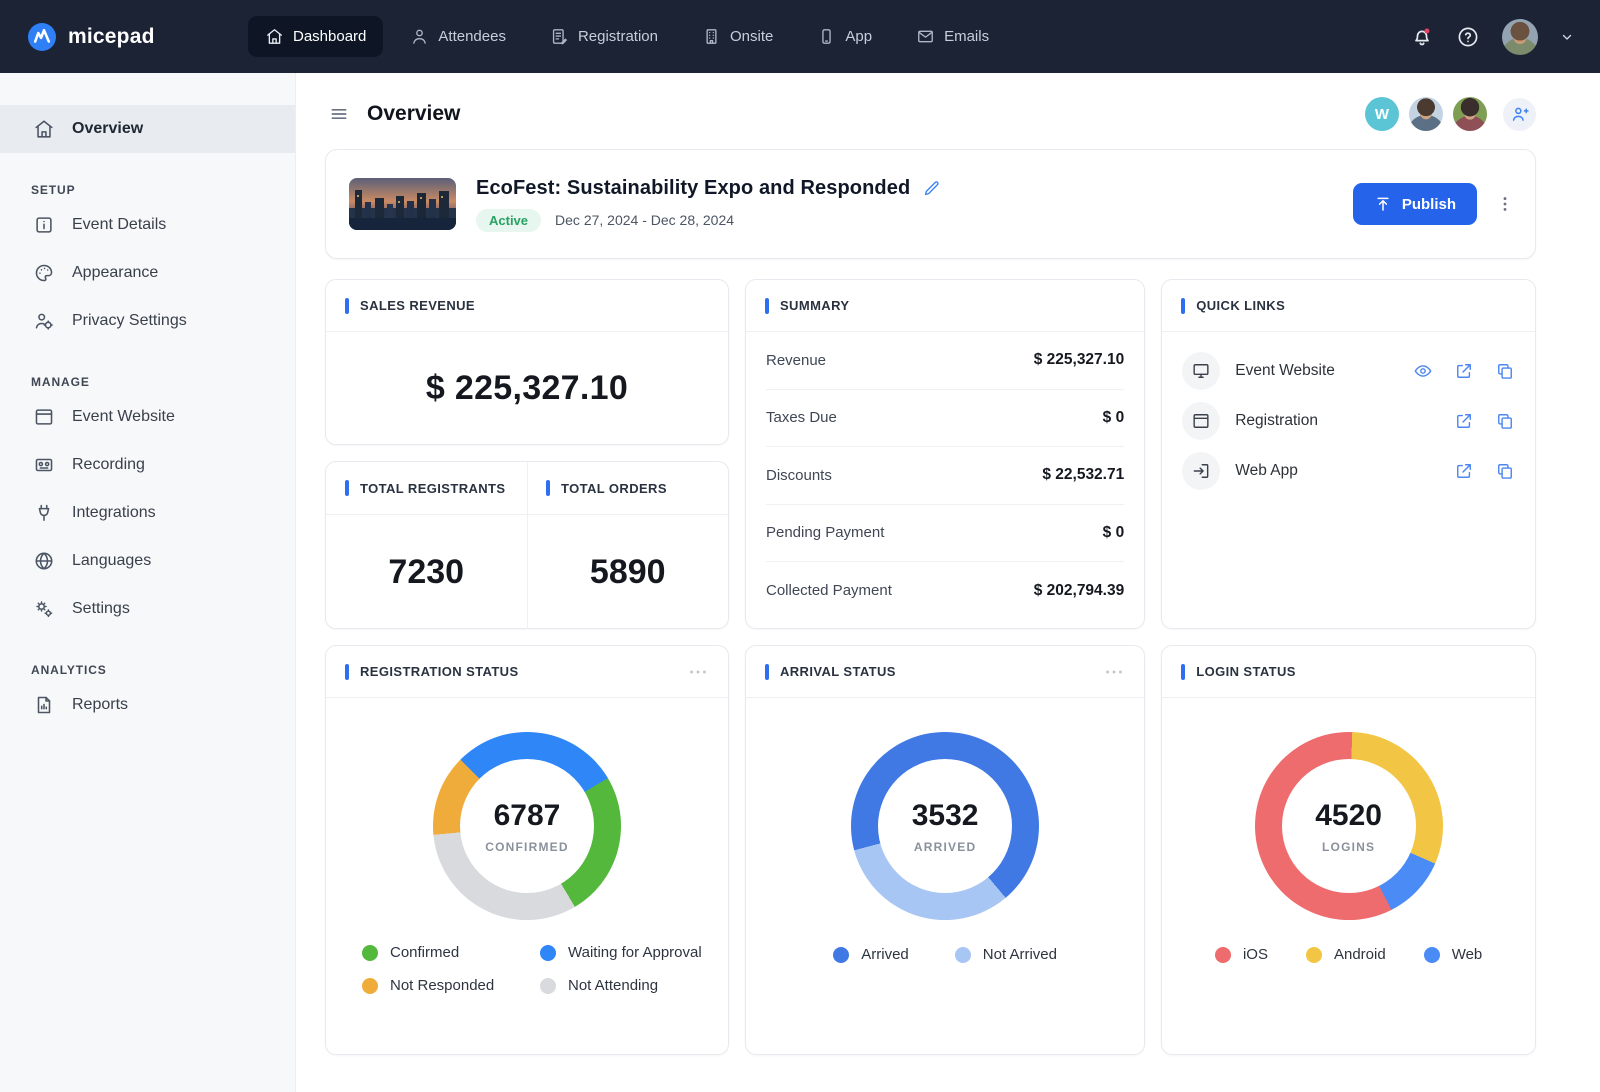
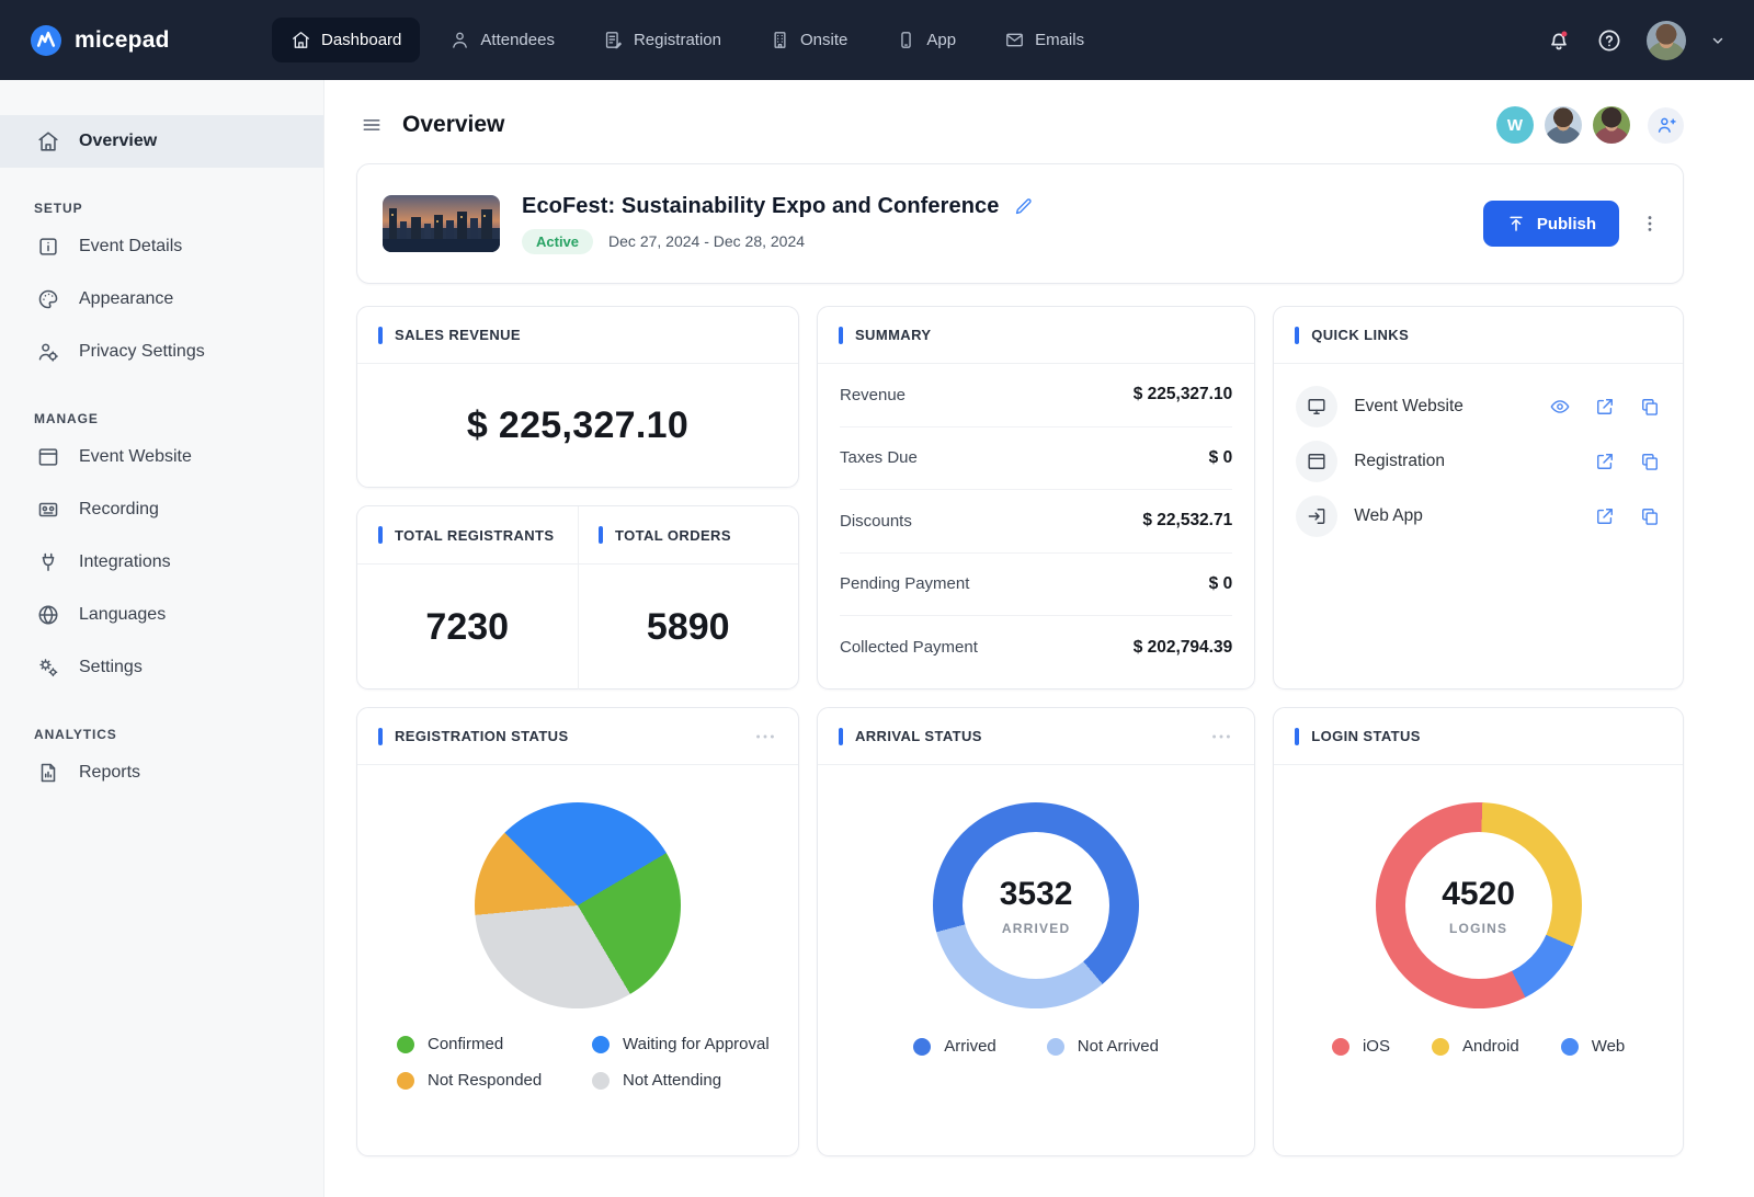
  micepad
  Dashboard
  Attendees
  Registration
  Onsite
  App
  Emails
  Overview
  SETUP
  Event Details
  Appearance
  Privacy Settings
  MANAGE
  Event Website
  Recording
  Integrations
  Languages
  Settings
  ANALYTICS
  Reports
  Overview
  W
- EcoFest: Sustainability Expo and Responded
+ EcoFest: Sustainability Expo and Conference
  Active
  Dec 27, 2024 - Dec 28, 2024
  Publish
  SALES REVENUE
  $ 225,327.10
  TOTAL REGISTRANTS
  TOTAL ORDERS
  7230
  5890
  REGISTRATION STATUS
- 6787
- CONFIRMED
  Confirmed
  Waiting for Approval
  Not Responded
  Not Attending
  SUMMARY
  Revenue
  $ 225,327.10
  Taxes Due
  $ 0
  Discounts
  $ 22,532.71
  Pending Payment
  $ 0
  Collected Payment
  $ 202,794.39
  ARRIVAL STATUS
  3532
  ARRIVED
  Arrived
  Not Arrived
  QUICK LINKS
  Event Website
  Registration
  Web App
  LOGIN STATUS
  4520
  LOGINS
  iOS
  Android
  Web
